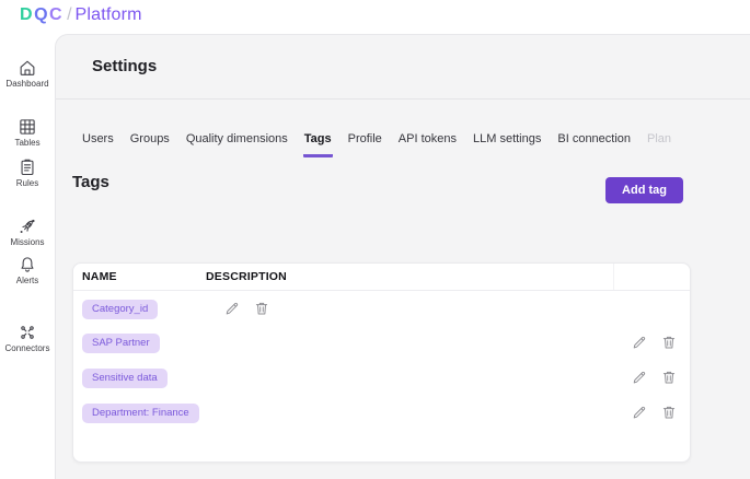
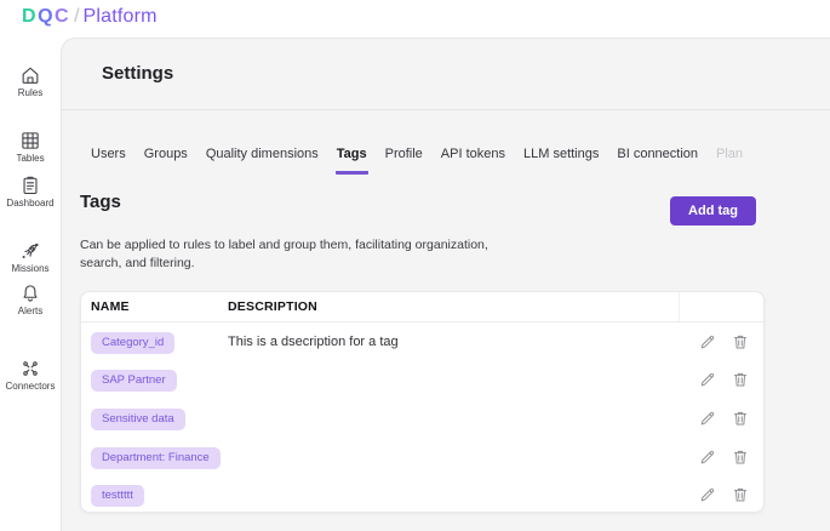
  DQC / Platform
- Dashboard
+ Rules
  Tables
- Rules
+ Dashboard
  Missions
  Alerts
  Connectors
  Settings
  Users
  Groups
  Quality dimensions
  Tags
  Profile
  API tokens
  LLM settings
  BI connection
  Plan
  Tags
  Add tag
+ Can be applied to rules to label and group them, facilitating organization, search, and filtering.
  NAME
  DESCRIPTION
  Category_id
+ This is a dsecription for a tag
  SAP Partner
  Sensitive data
  Department: Finance
+ testtttt
